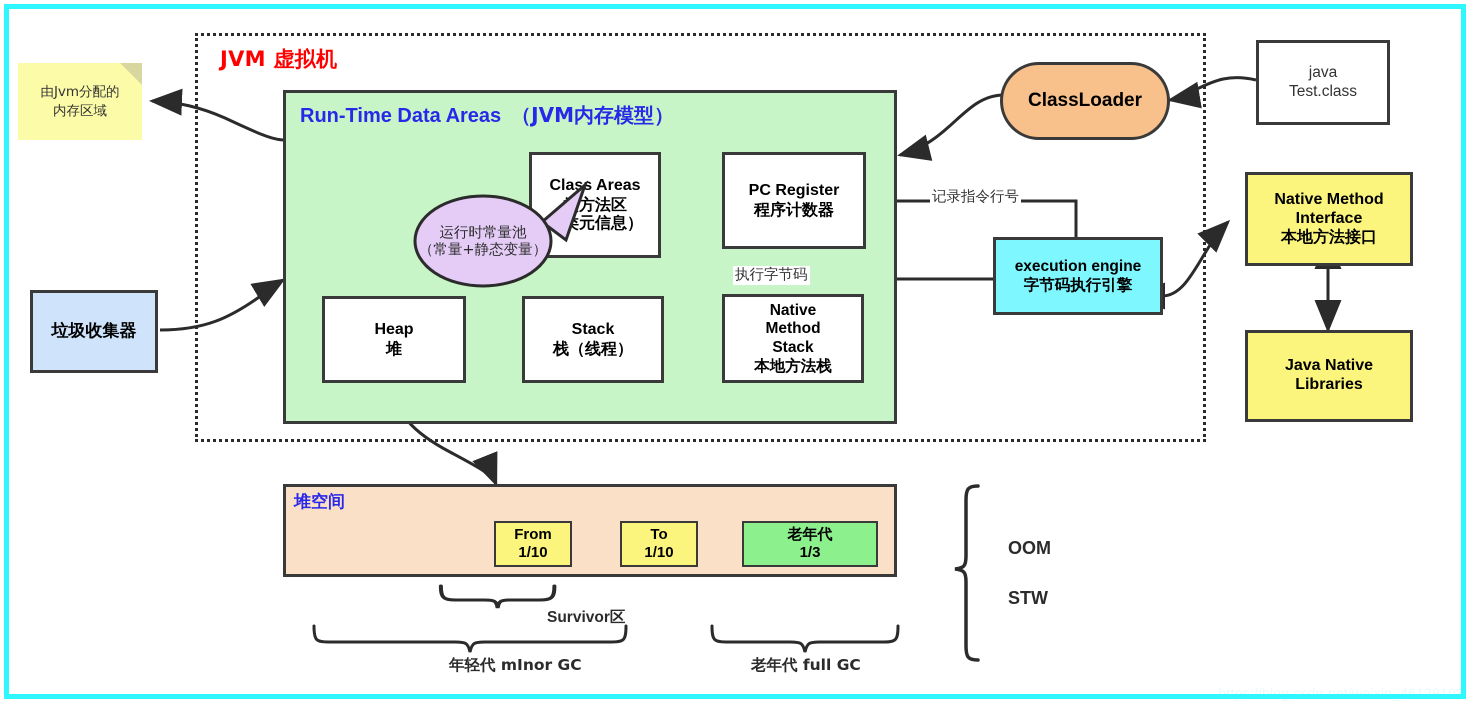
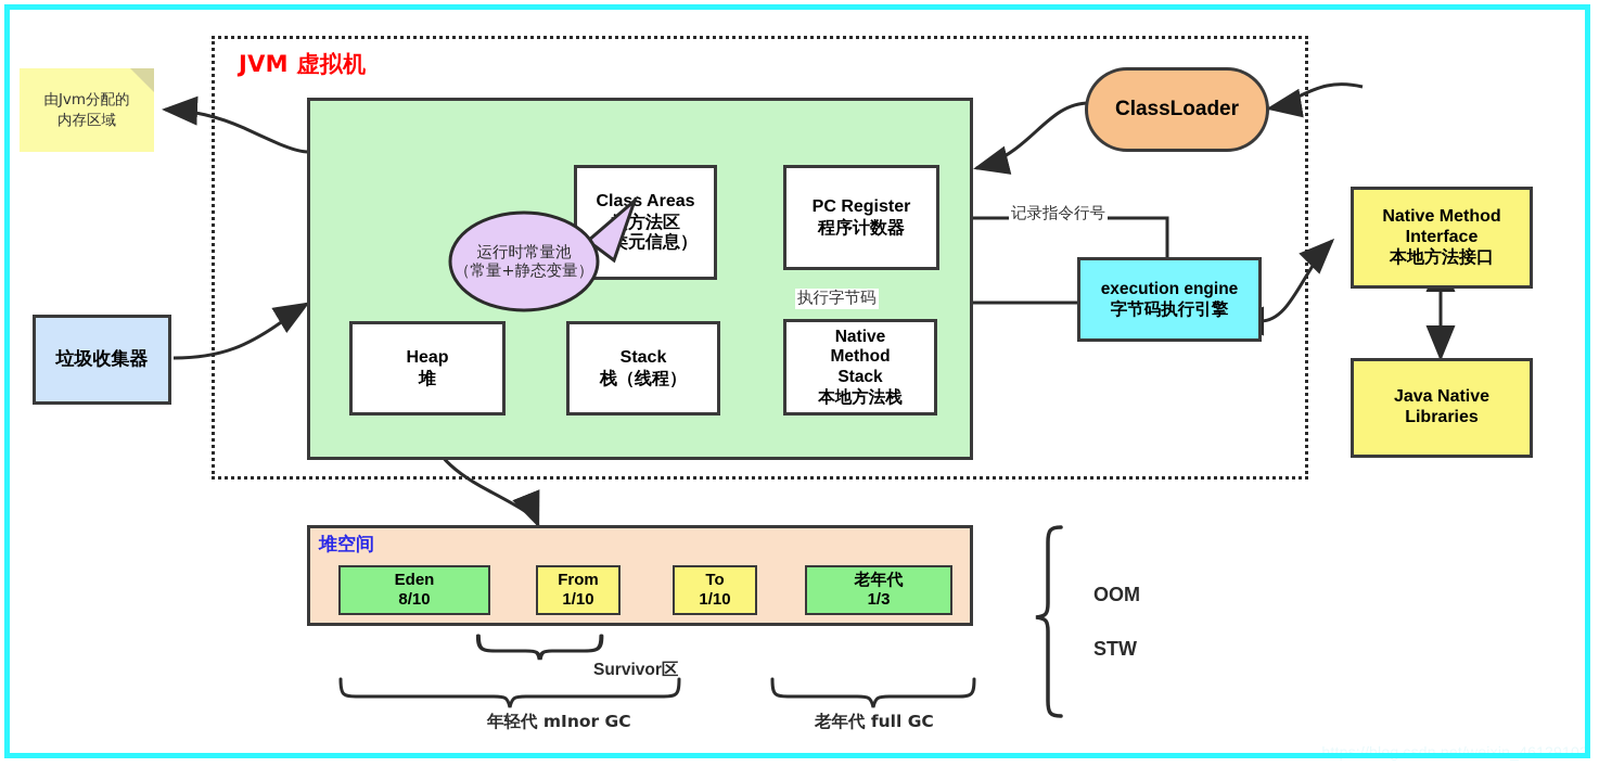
  JVM 虚拟机
- Run-Time Data Areas （JVM内存模型）
  Class Areas
  方法区
  PC Register
  程序计数器
  运行时常量池
  （常量+静态变量）
  Heap
  堆
  Stack
  栈（线程）
  Native
  Method
  Stack
  本地方法栈
  ClassLoader
- java
- Test.class
  execution engine
  字节码执行引擎
  Native Method
  Interface
  本地方法接口
  Java Native
  Libraries
  垃圾收集器
  由Jvm分配的
  内存区域
  记录指令行号
  执行字节码
  堆空间
+ Eden
+ 8/10
  From
  1/10
  To
  1/10
  老年代
  1/3
  Survivor区
  年轻代 mInor GC
  老年代 full GC
  OOM
  STW
  https://blog.csdn.net/weixin_46129103
